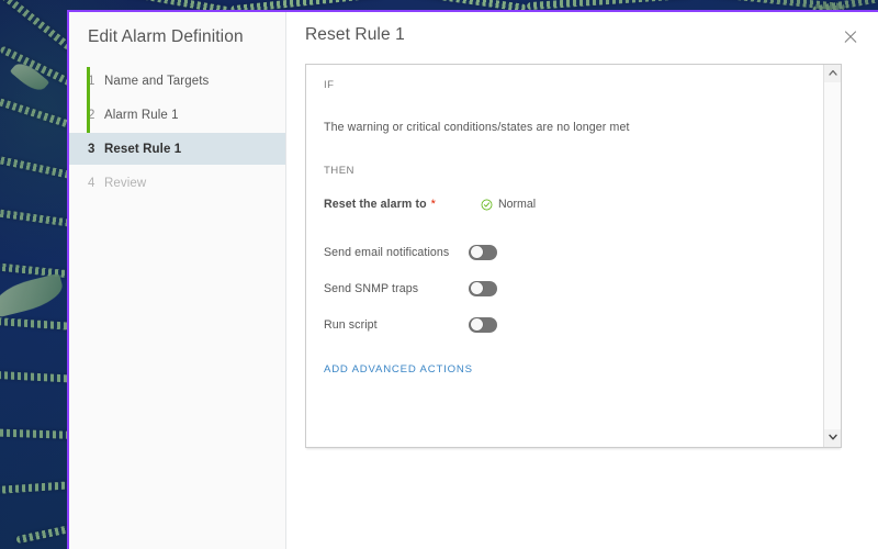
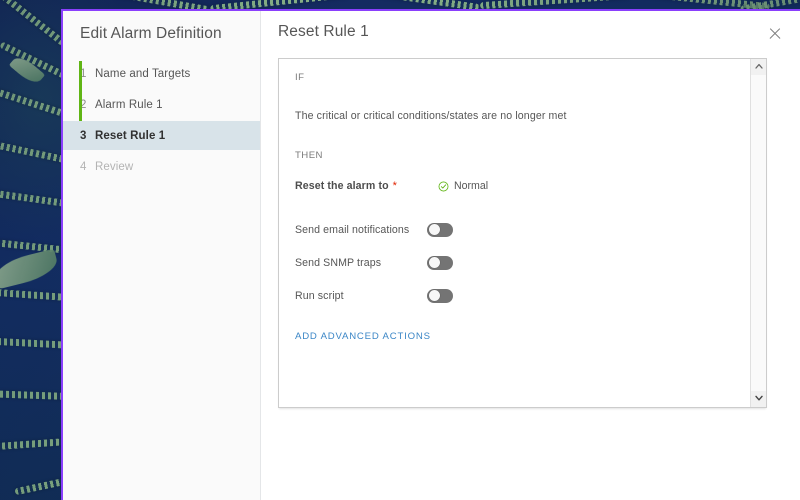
  Edit Alarm Definition
  1
  Name and Targets
  2
  Alarm Rule 1
  3
  Reset Rule 1
  4
  Review
  Reset Rule 1
  IF
- The warning or critical conditions/states are no longer met
+ The critical or critical conditions/states are no longer met
  THEN
  Reset the alarm to
  *
  Normal
  Send email notifications
  Send SNMP traps
  Run script
  ADD ADVANCED ACTIONS
